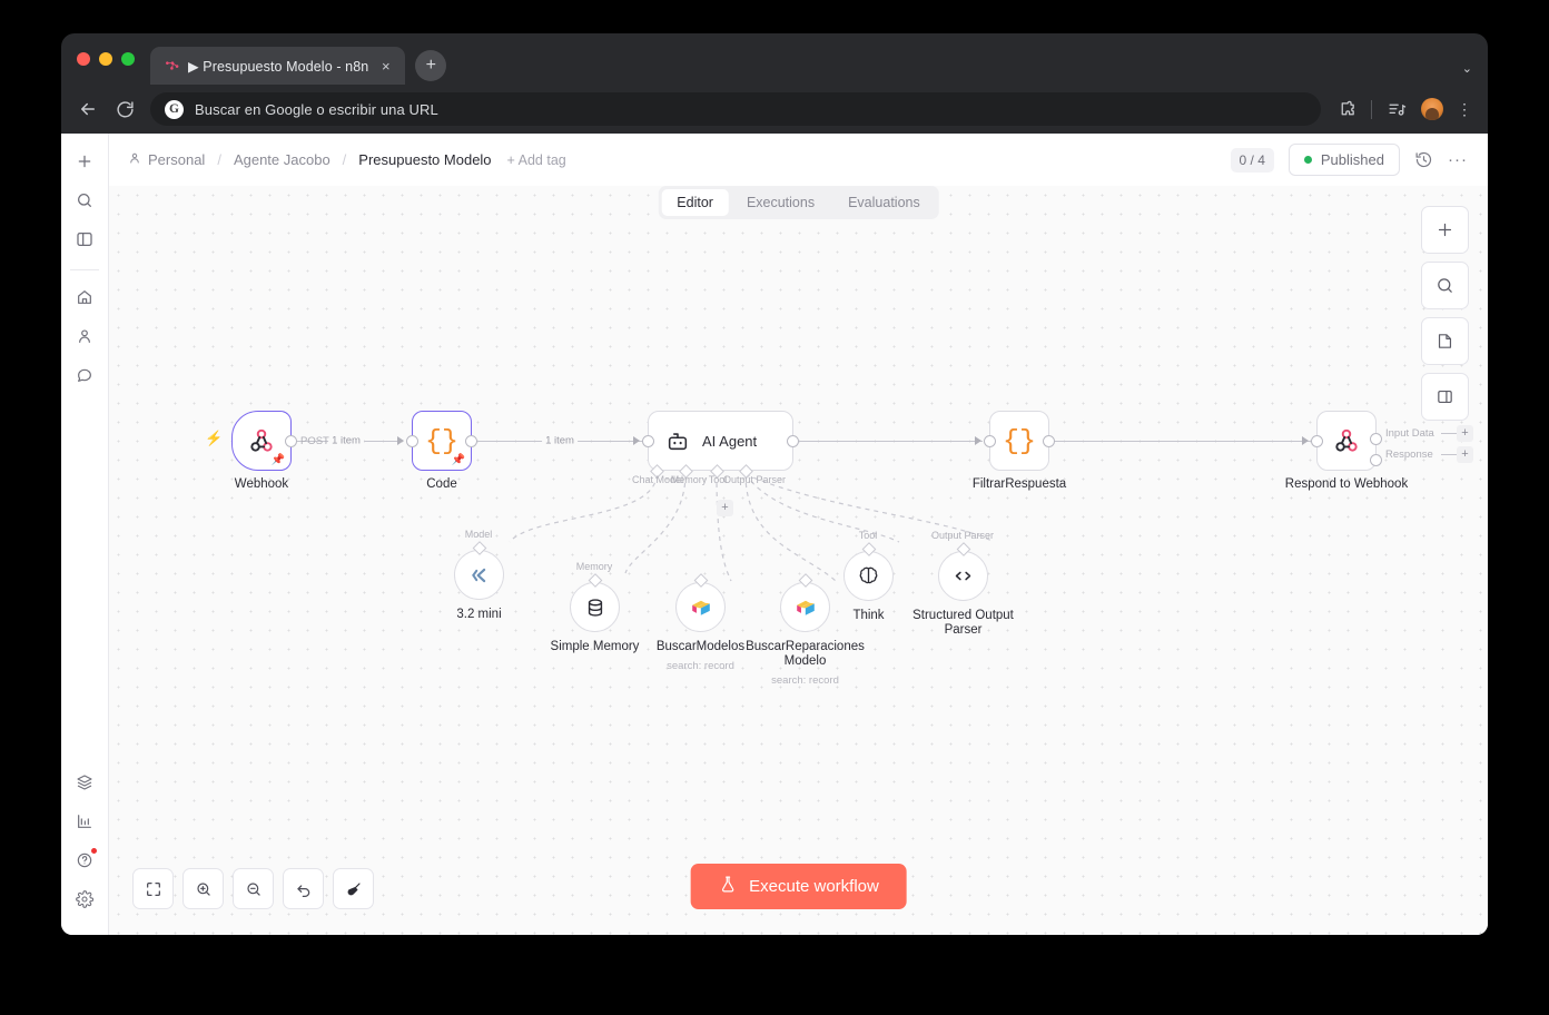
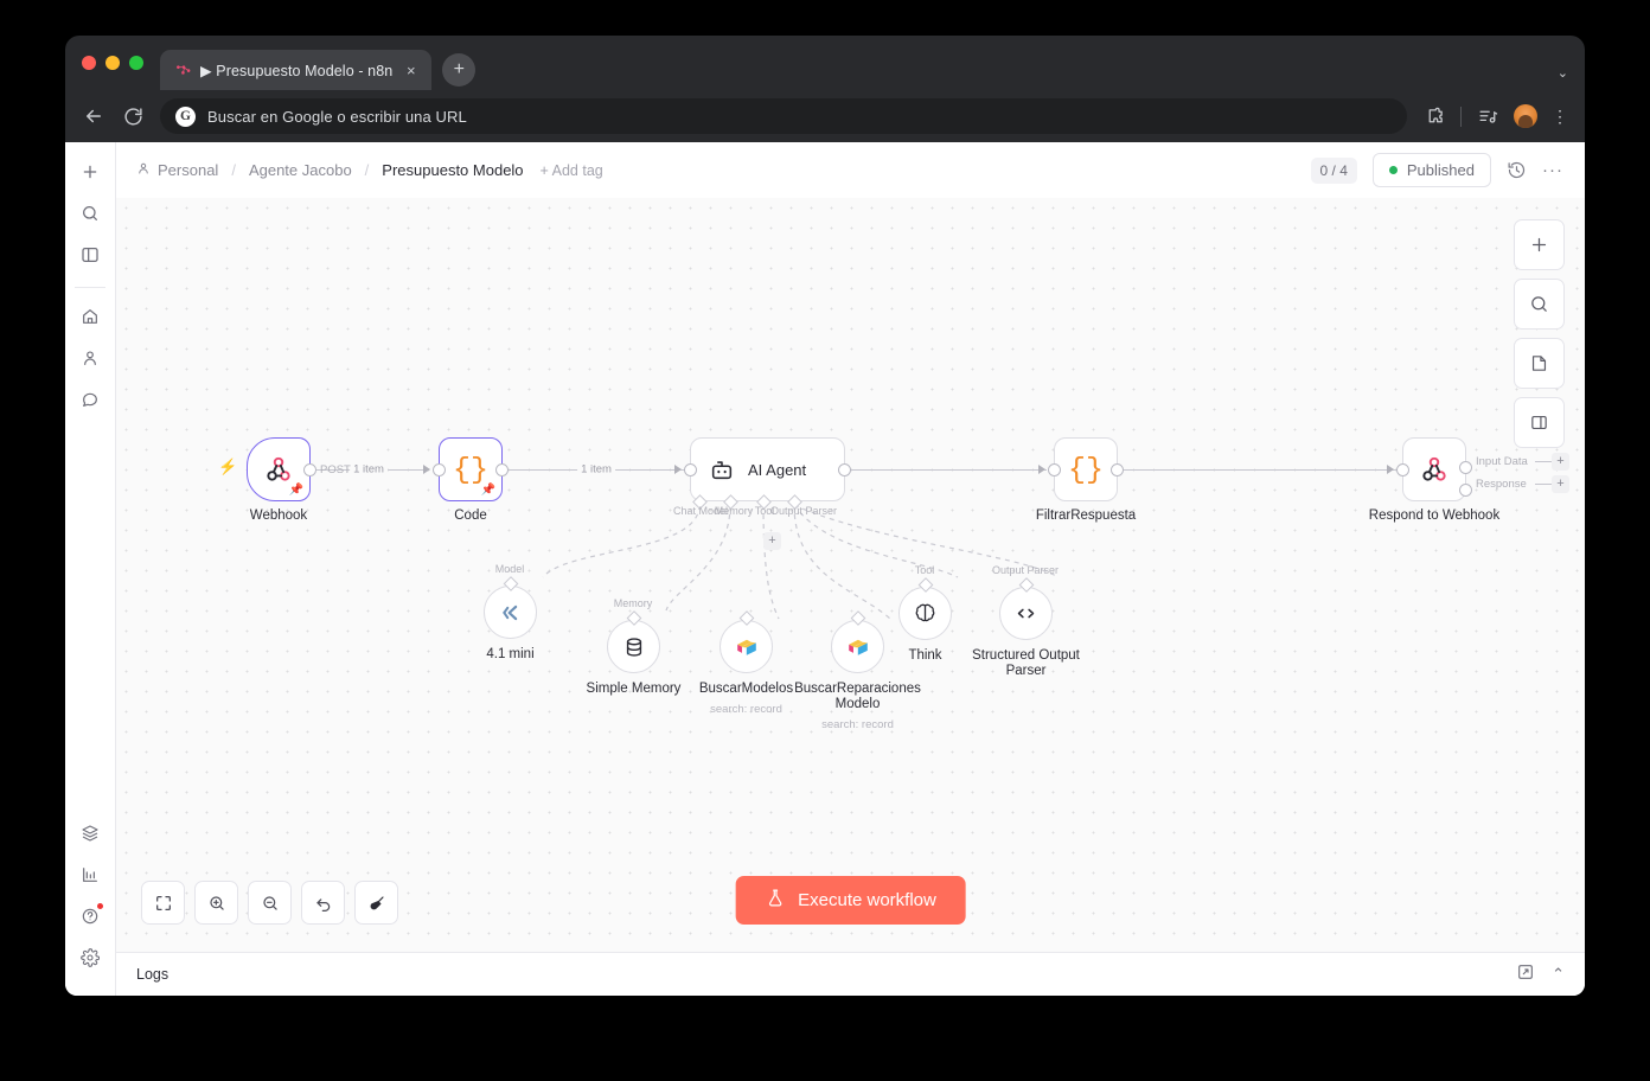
  ▶ Presupuesto Modelo - n8n
  ×
  +
  ⌄
  G
  Buscar en Google o escribir una URL
  ⋮
  Personal
  /
  Agente Jacobo
  /
  Presupuesto Modelo
  + Add tag
  0 / 4
  Published
  ···
- Editor
- Executions
- Evaluations
  1 item
  1 item
  ⚡
  📌
  POST
  Webhook
  {}
  📌
  Code
  AI Agent
  Chat Model
  Memory
  Tool
  Output Parser
  +
  {}
  FiltrarRespuesta
  Input Data
  Response
  +
  +
  Respond to Webhook
  Model
- 3.2 mini
+ 4.1 mini
  Memory
  Simple Memory
  BuscarModelos
  search: record
  BuscarReparaciones Modelo
  search: record
  Tool
  Think
  Output Parser
  Structured Output Parser
  Execute workflow
+ Logs
+ ⌃
